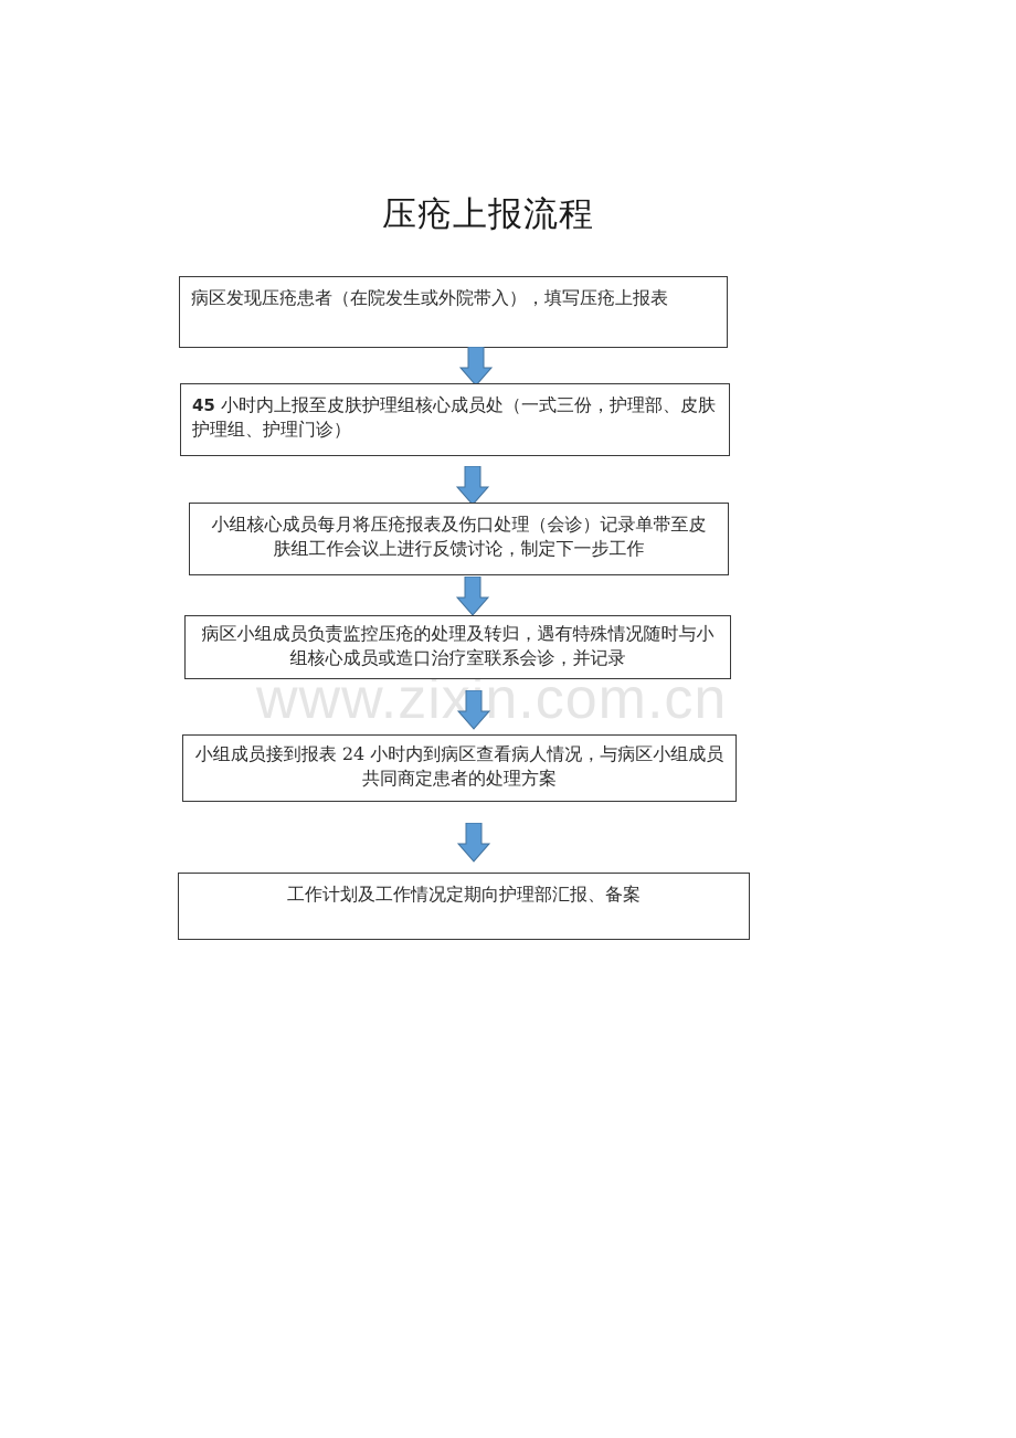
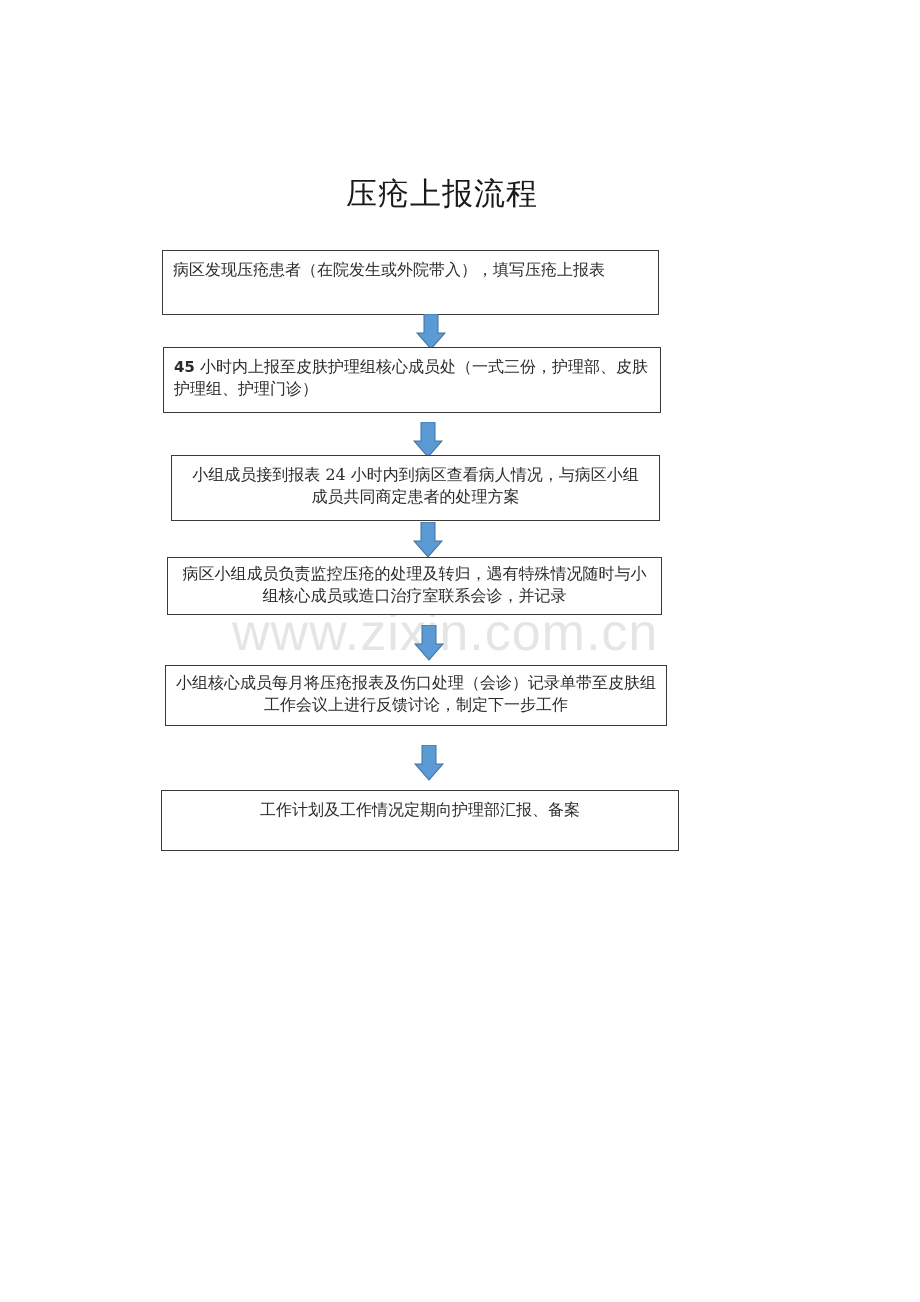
  压疮上报流程
  www.zixn.com.cn
  病区发现压疮患者（在院发生或外院带入），填写压疮上报表
  45 小时内上报至皮肤护理组核心成员处（一式三份，护理部、皮肤护理组、护理门诊）
- 小组核心成员每月将压疮报表及伤口处理（会诊）记录单带至皮肤组工作会议上进行反馈讨论，制定下一步工作
+ 小组成员接到报表 24 小时内到病区查看病人情况，与病区小组成员共同商定患者的处理方案
  病区小组成员负责监控压疮的处理及转归，遇有特殊情况随时与小组核心成员或造口治疗室联系会诊，并记录
- 小组成员接到报表 24 小时内到病区查看病人情况，与病区小组成员共同商定患者的处理方案
+ 小组核心成员每月将压疮报表及伤口处理（会诊）记录单带至皮肤组工作会议上进行反馈讨论，制定下一步工作
  工作计划及工作情况定期向护理部汇报、备案
